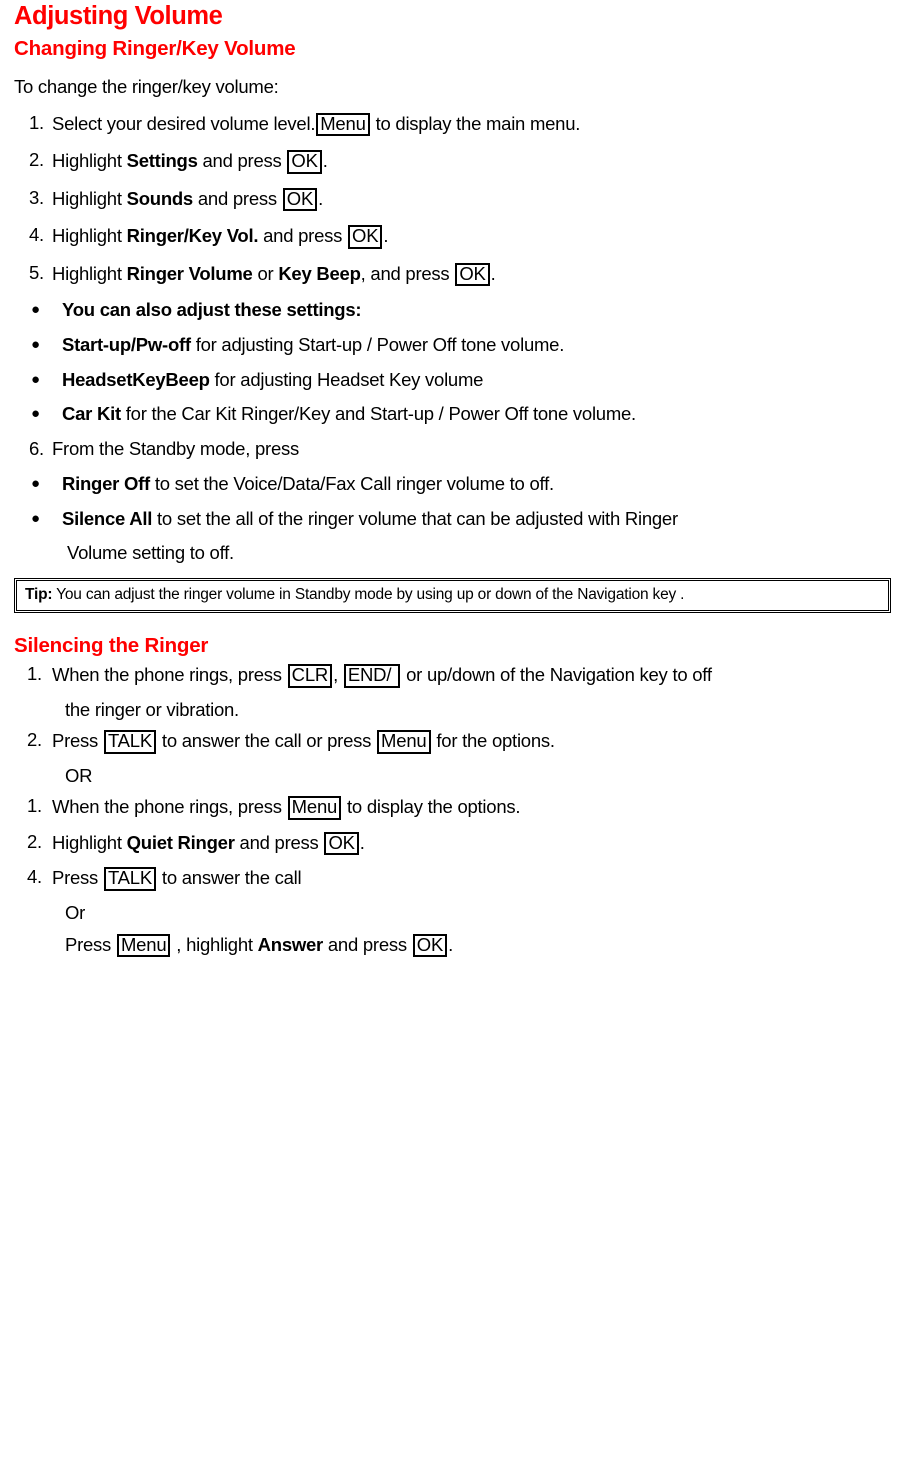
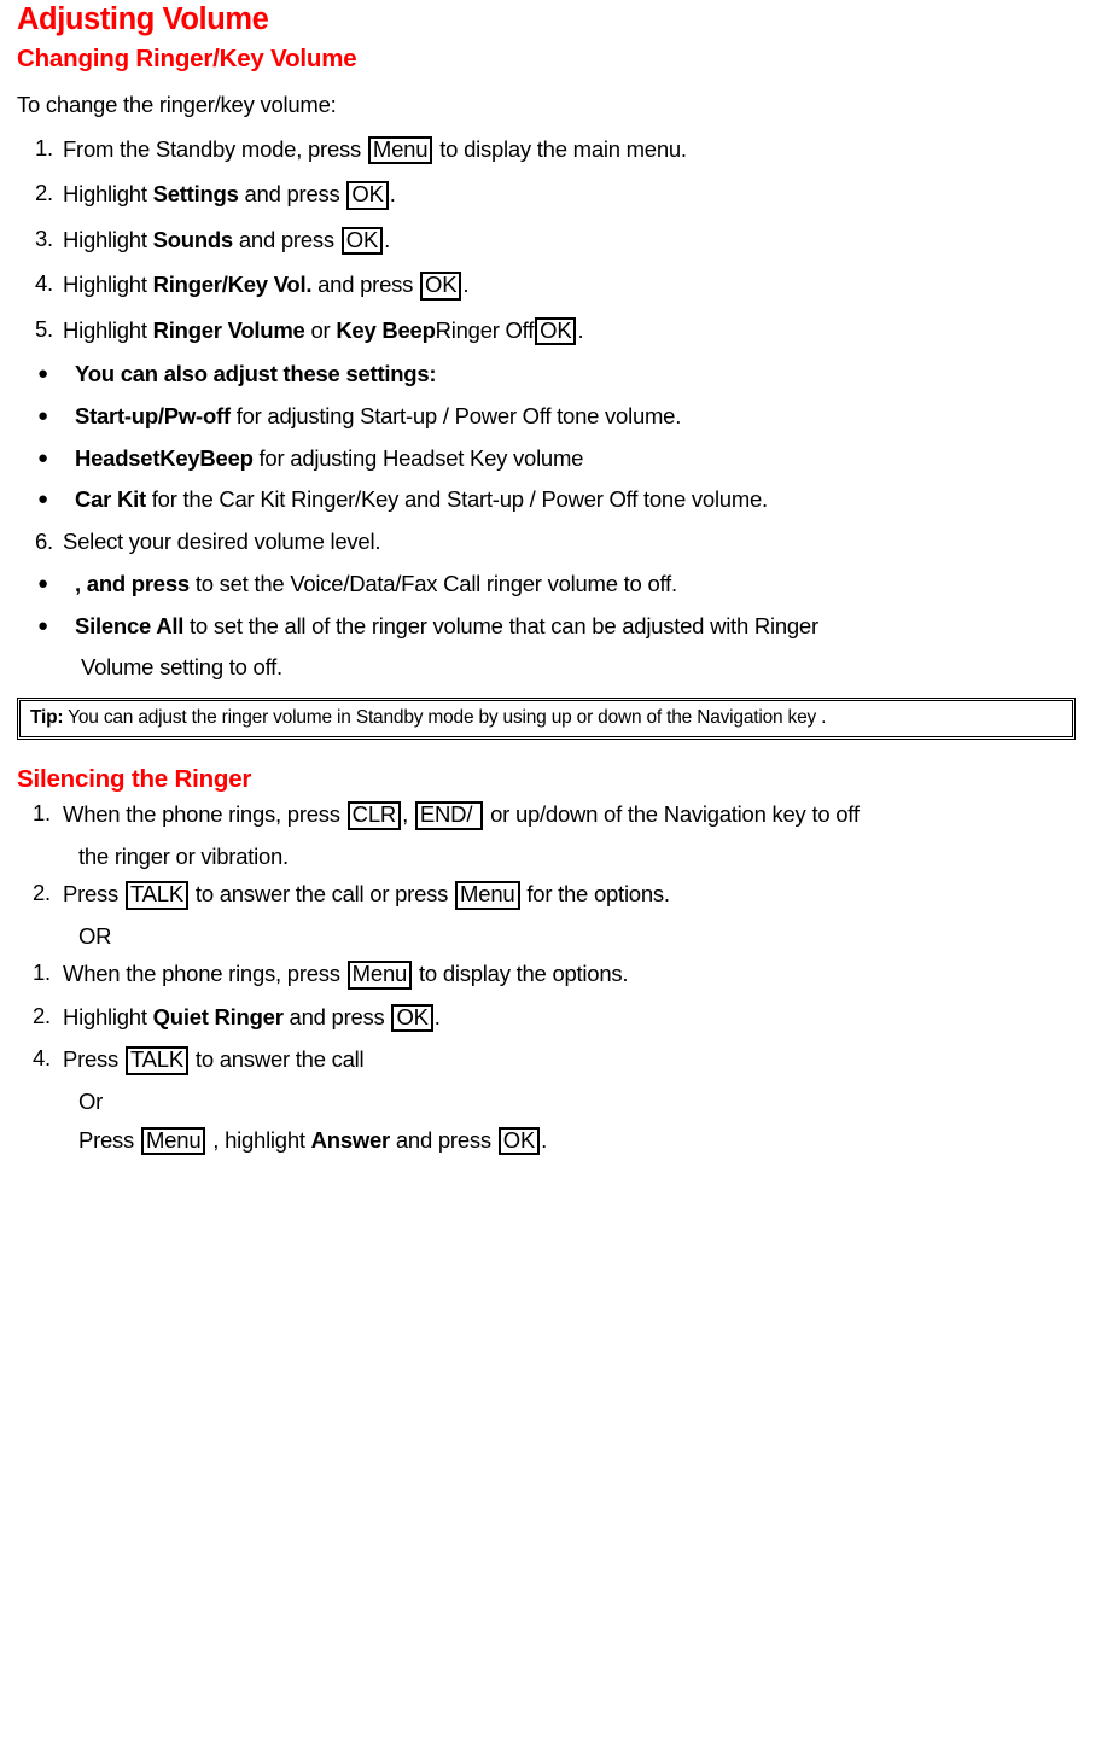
  Adjusting Volume
  Changing Ringer/Key Volume
  To change the ringer/key volume:
  1.
- Select your desired volume level. Menu to display the main menu.
+ From the Standby mode, press Menu to display the main menu.
  2.
  Highlight Settings and press OK .
  3.
  Highlight Sounds and press OK .
  4.
  Highlight Ringer/Key Vol. and press OK .
  5.
- Highlight Ringer Volume or Key Beep, and press OK .
+ Highlight Ringer Volume or Key BeepRinger Off OK .
  ●
  You can also adjust these settings:
  ●
  Start-up/Pw-off for adjusting Start-up / Power Off tone volume.
  ●
  HeadsetKeyBeep for adjusting Headset Key volume
  ●
  Car Kit for the Car Kit Ringer/Key and Start-up / Power Off tone volume.
  6.
- From the Standby mode, press
+ Select your desired volume level.
  ●
- Ringer Off to set the Voice/Data/Fax Call ringer volume to off.
+ , and press to set the Voice/Data/Fax Call ringer volume to off.
  ●
  Silence All to set the all of the ringer volume that can be adjusted with Ringer
  Volume setting to off.
  Tip: You can adjust the ringer volume in Standby mode by using up or down of the Navigation key .
  Silencing the Ringer
  1.
  When the phone rings, press CLR , END/ or up/down of the Navigation key to off
  the ringer or vibration.
  2.
  Press TALK to answer the call or press Menu for the options.
  OR
  1.
  When the phone rings, press Menu to display the options.
  2.
  Highlight Quiet Ringer and press OK .
  4.
  Press TALK to answer the call
  Or
  Press Menu , highlight Answer and press OK .
